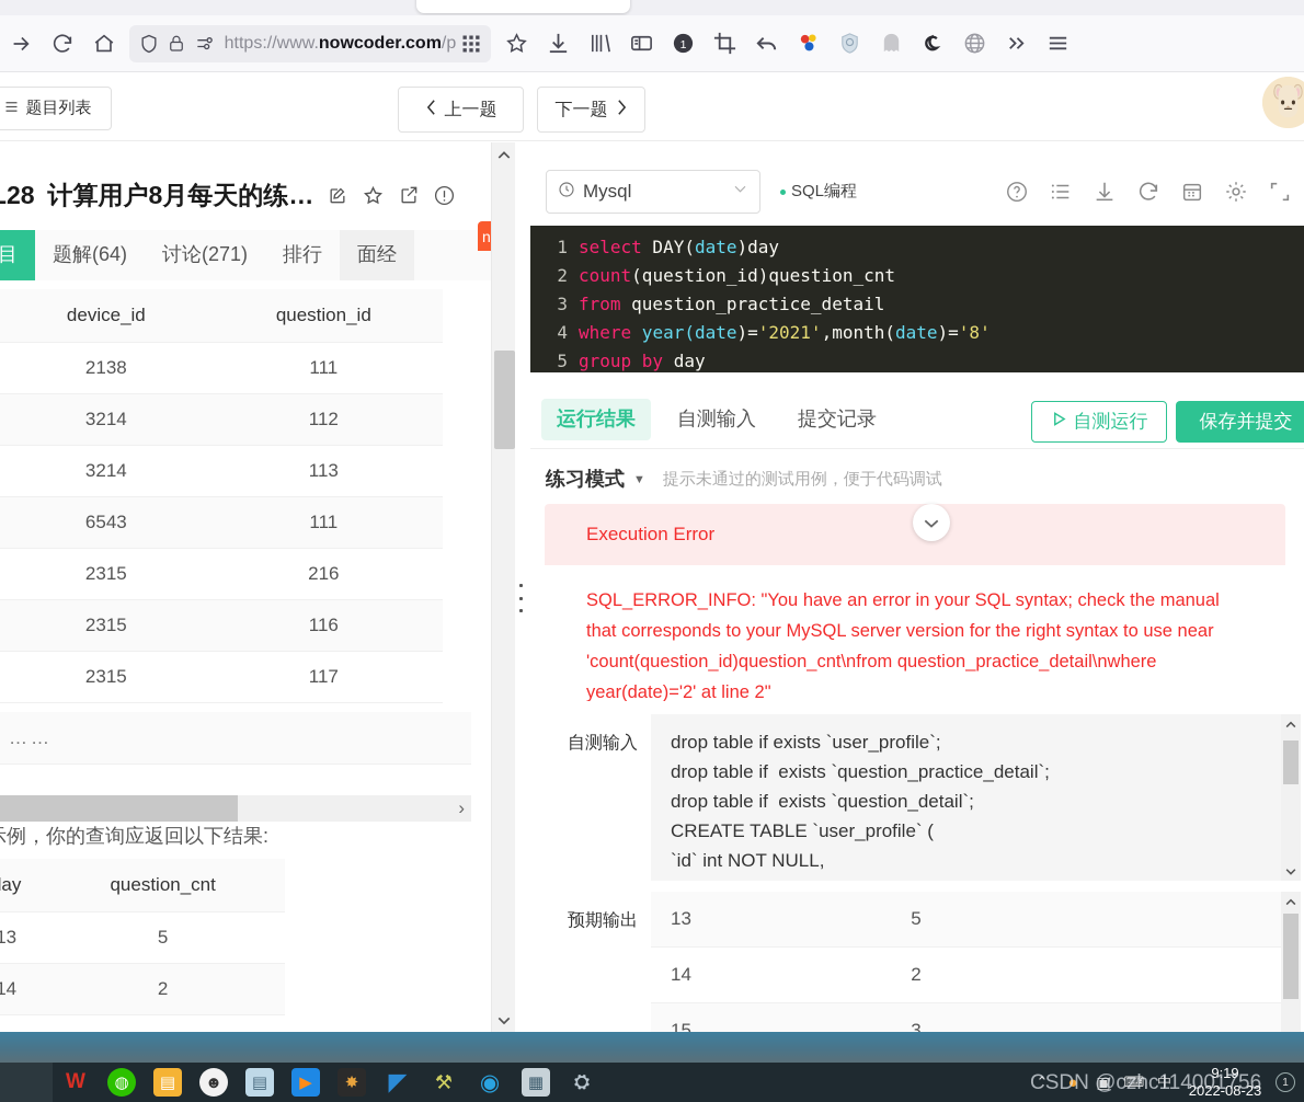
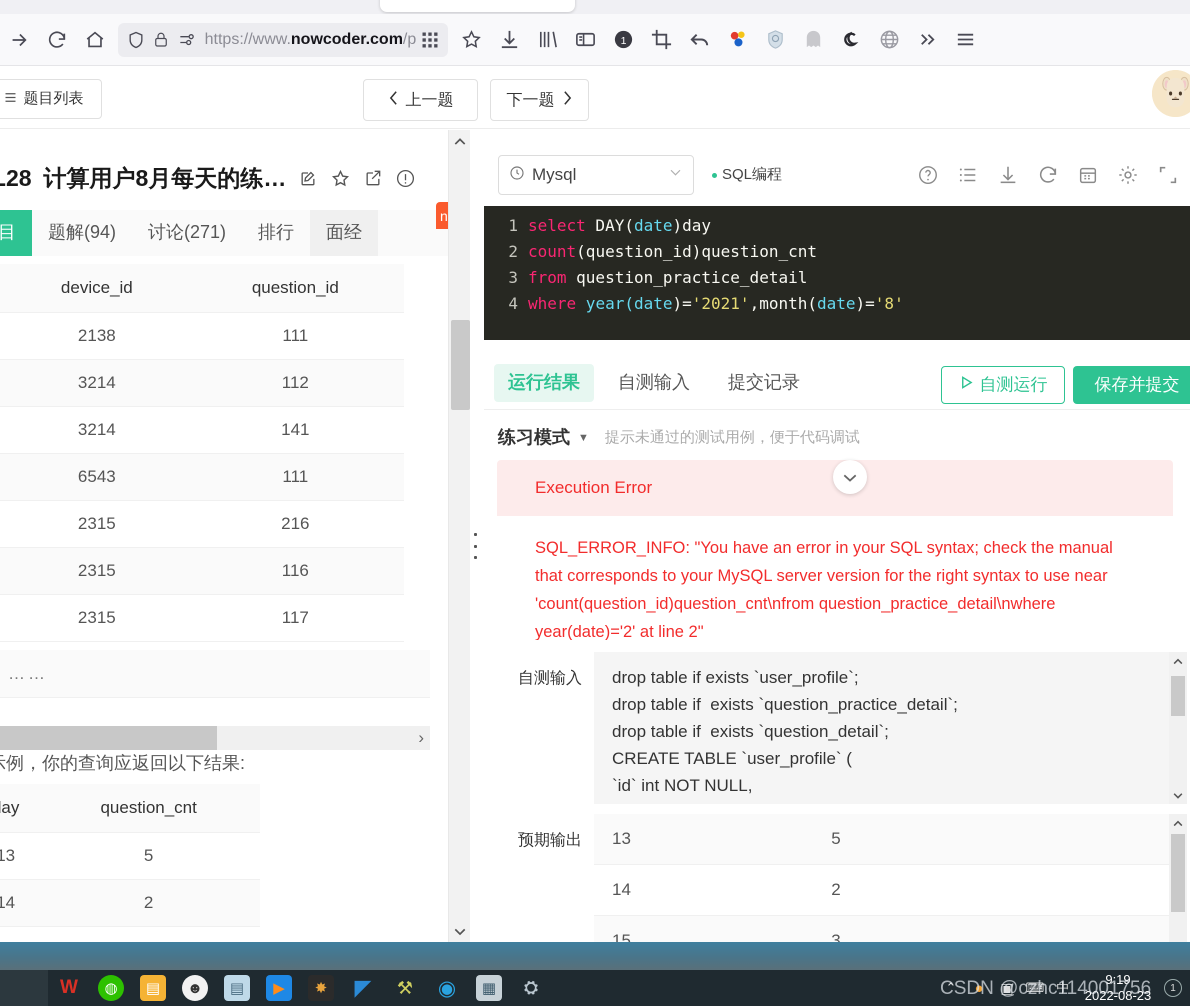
  https://www.nowcoder.com/p
  1
  题目列表
  上一题
  下一题
  计算用户8月每天的练…
- 题解(64)
+ 题解(94)
  讨论(271)
  排行
  面经
  	device_id	question_id
  	2138	111
  	3214	112
- 	3214	113
+ 	3214	141
  	6543	111
  	2315	216
  	2315	116
  	2315	117
  ……
  ›
  例，你的查询应返回以下结果:
  ay	question_cnt
  13	5
  14	2
  Mysql
  SQL编程
  1
  select DAY(date)day
  2
  count(question_id)question_cnt
  3
  from question_practice_detail
  4
  where year(date)='2021',month(date)='8'
- 5
- group by day
  运行结果
  自测输入
  提交记录
  自测运行
  保存并提交
  练习模式
  ▼
  提示未通过的测试用例，便于代码调试
  Execution Error
  SQL_ERROR_INFO: "You have an error in your SQL syntax; check the manual that corresponds to your MySQL server version for the right syntax to use near 'count(question_id)question_cnt\nfrom question_practice_detail\nwhere year(date)='2' at line 2"
  自测输入
  drop table if exists `user_profile`;
  drop table if exists `question_practice_detail`;
  drop table if exists `question_detail`;
  CREATE TABLE `user_profile` (
  `id` int NOT NULL,
  预期输出
  13	5
  14	2
  15	3
  W
  ◍
  ▤
  ☻
  ▤
  ▶
  ✸
  ◤
  ⚒
  ◉
  ▦
  ⛭
  ⌃
  ●
  ▣
  ⌨
  中
  9:19
  2022-08-23
  1
  CSDN @czhc114001756
